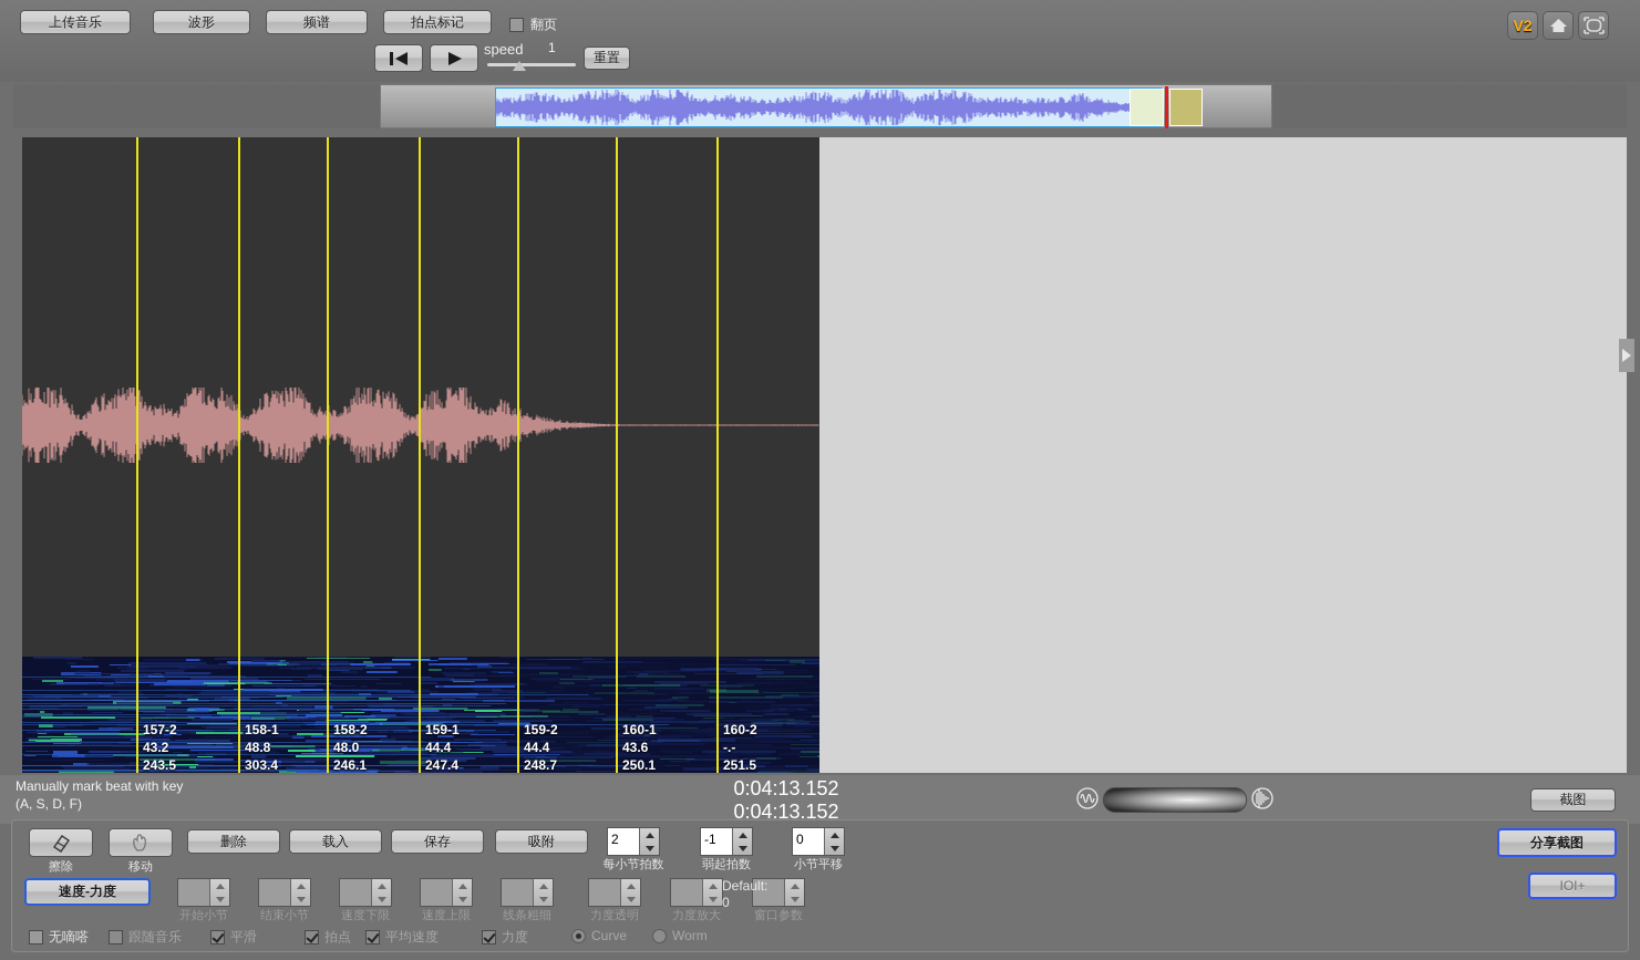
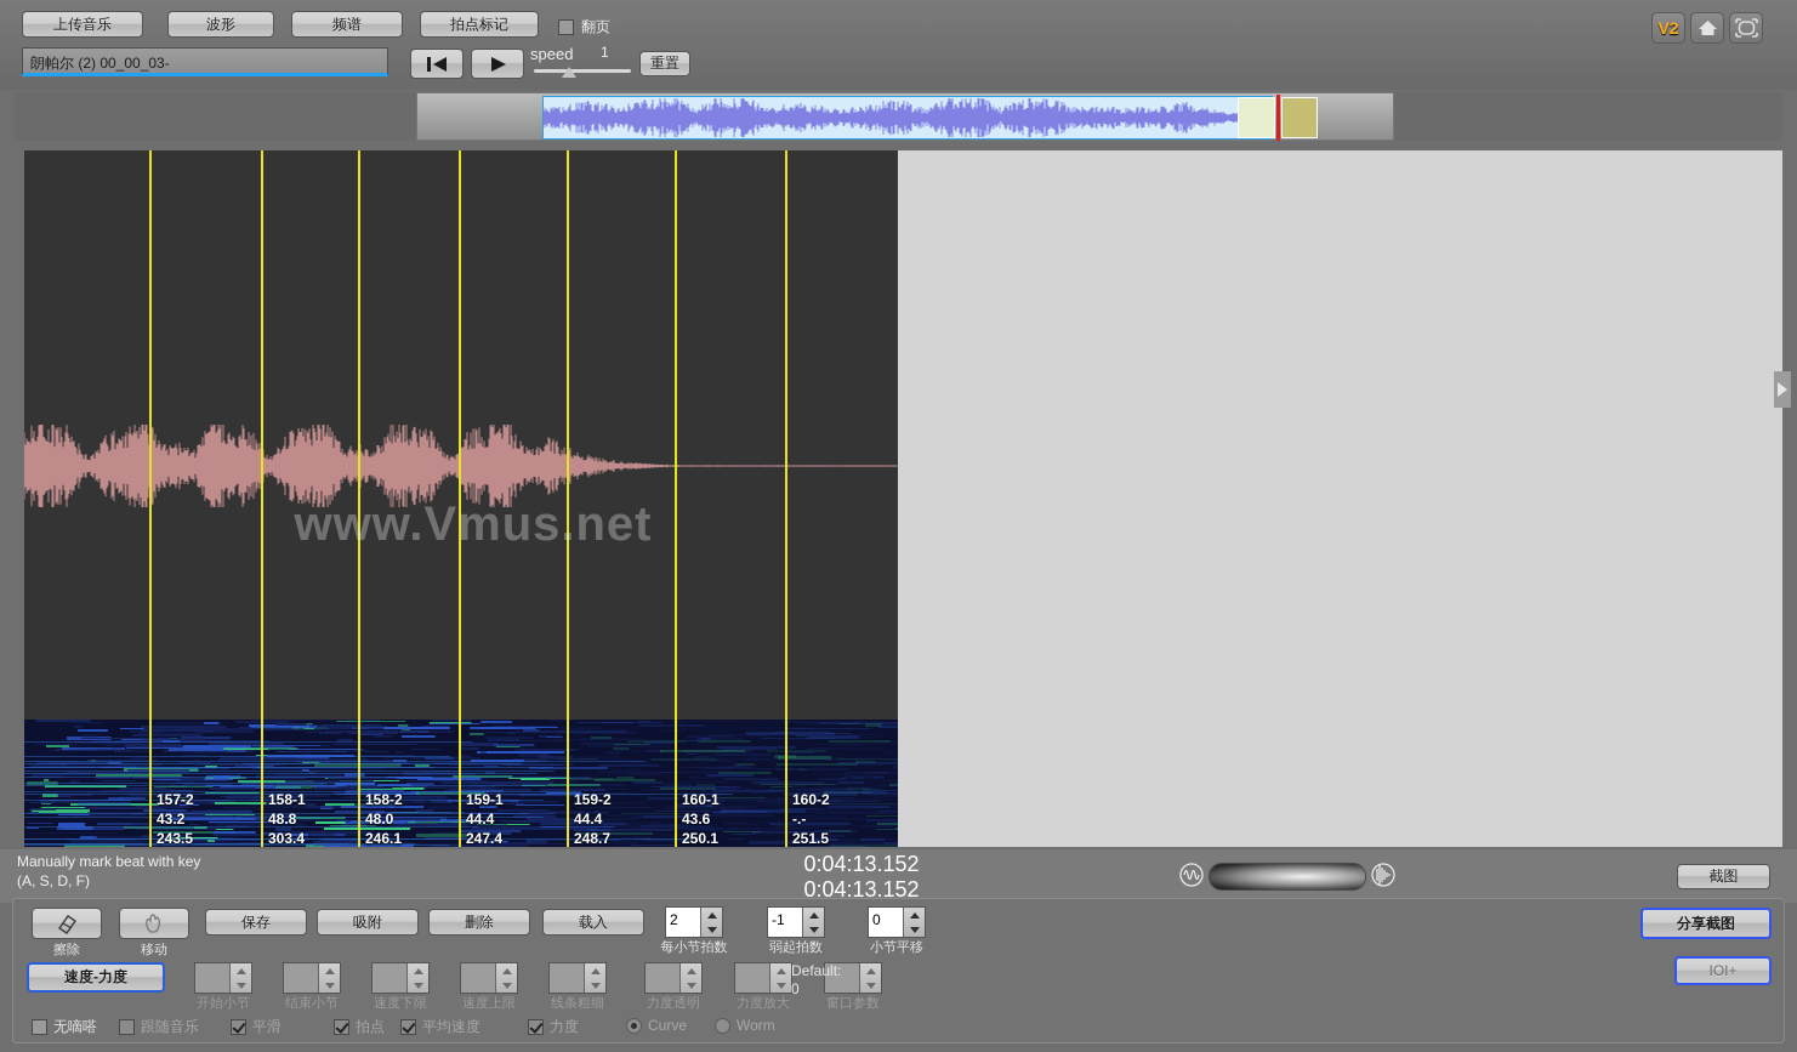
  上传音乐
  波形
  频谱
  拍点标记
  翻页
+ 朗帕尔 (2) 00_00_03-
  speed
  1
  重置
  V2
  157-2
  43.2
  243.5
  158-1
  48.8
  303.4
  158-2
  48.0
  246.1
  159-1
  44.4
  247.4
  159-2
  44.4
  248.7
  160-1
  43.6
  250.1
  160-2
  -.-
  251.5
+ www.Vmus.net
  Manually mark beat with key
  (A, S, D, F)
  0:04:13.152
  0:04:13.152
  截图
  擦除
  移动
- 删除
+ 保存
- 载入
+ 吸附
- 保存
+ 删除
- 吸附
+ 载入
  速度-力度
  2
  每小节拍数
  -1
  弱起拍数
  0
  小节平移
  开始小节
  结束小节
  速度下限
  速度上限
  线条粗细
  力度透明
  力度放大
  窗口参数
  Default:
  0
  无嘀嗒
  跟随音乐
  平滑
  拍点
  平均速度
  力度
  Curve
  Worm
  分享截图
  IOI+
